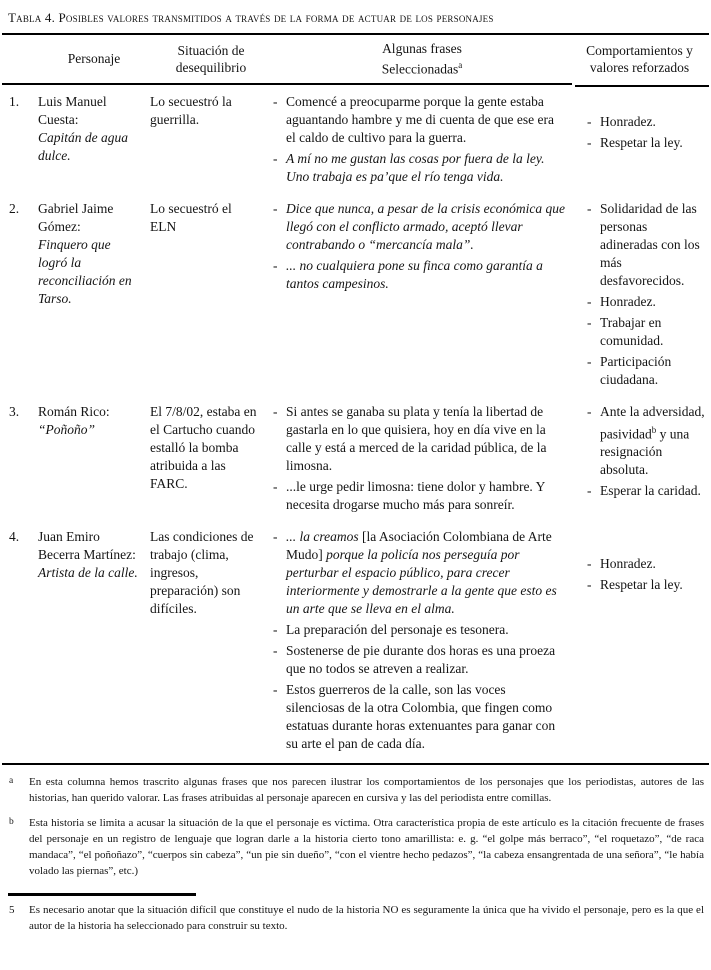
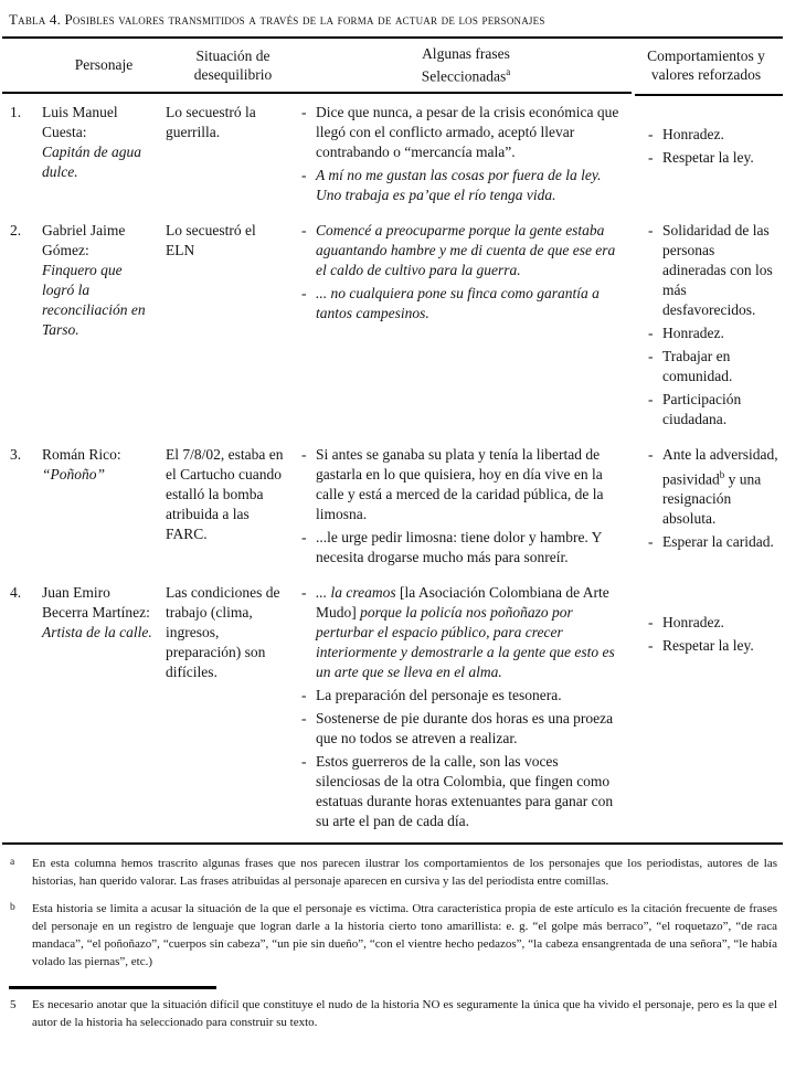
  Tabla 4. Posibles valores transmitidos a través de la forma de actuar de los personajes
  Personaje
  Situación de desequilibrio
  Algunas frases Seleccionadasa
  Comportamientos y valores reforzados
  1.
  Luis Manuel Cuesta:
  Capitán de agua dulce.
  Lo secuestró la guerrilla.
  -
- Comencé a preocuparme porque la gente estaba aguantando hambre y me di cuenta de que ese era el caldo de cultivo para la guerra.
+ Dice que nunca, a pesar de la crisis económica que llegó con el conflicto armado, aceptó llevar contrabando o “mercancía mala”.
  -
  A mí no me gustan las cosas por fuera de la ley. Uno trabaja es pa’que el río tenga vida.
  -
  Honradez.
  -
  Respetar la ley.
  2.
  Gabriel Jaime Gómez:
  Finquero que logró la reconciliación en Tarso.
  Lo secuestró el ELN
  -
- Dice que nunca, a pesar de la crisis económica que llegó con el conflicto armado, aceptó llevar contrabando o “mercancía mala”.
+ Comencé a preocuparme porque la gente estaba aguantando hambre y me di cuenta de que ese era el caldo de cultivo para la guerra.
  -
  ... no cualquiera pone su finca como garantía a tantos campesinos.
  -
  Solidaridad de las personas adineradas con los más desfavorecidos.
  -
  Honradez.
  -
  Trabajar en comunidad.
  -
  Participación ciudadana.
  3.
  Román Rico:
  “Poñoño”
  El 7/8/02, estaba en el Cartucho cuando estalló la bomba atribuida a las FARC.
  -
  Si antes se ganaba su plata y tenía la libertad de gastarla en lo que quisiera, hoy en día vive en la calle y está a merced de la caridad pública, de la limosna.
  -
  ...le urge pedir limosna: tiene dolor y hambre. Y necesita drogarse mucho más para sonreír.
  -
  Ante la adversidad, pasividadb y una resignación absoluta.
  -
  Esperar la caridad.
  4.
  Juan Emiro Becerra Martínez:
  Artista de la calle.
  Las condiciones de trabajo (clima, ingresos, preparación) son difíciles.
  -
- ... la creamos [la Asociación Colombiana de Arte Mudo] porque la policía nos perseguía por perturbar el espacio público, para crecer interiormente y demostrarle a la gente que esto es un arte que se lleva en el alma.
+ ... la creamos [la Asociación Colombiana de Arte Mudo] porque la policía nos poñoñazo por perturbar el espacio público, para crecer interiormente y demostrarle a la gente que esto es un arte que se lleva en el alma.
  -
  La preparación del personaje es tesonera.
  -
  Sostenerse de pie durante dos horas es una proeza que no todos se atreven a realizar.
  -
  Estos guerreros de la calle, son las voces silenciosas de la otra Colombia, que fingen como estatuas durante horas extenuantes para ganar con su arte el pan de cada día.
  -
  Honradez.
  -
  Respetar la ley.
  a
  En esta columna hemos trascrito algunas frases que nos parecen ilustrar los comportamientos de los personajes que los periodistas, autores de las historias, han querido valorar. Las frases atribuidas al personaje aparecen en cursiva y las del periodista entre comillas.
  b
  Esta historia se limita a acusar la situación de la que el personaje es víctima. Otra característica propia de este artículo es la citación frecuente de frases del personaje en un registro de lenguaje que logran darle a la historia cierto tono amarillista: e. g. “el golpe más berraco”, “el roquetazo”, “de raca mandaca”, “el poñoñazo”, “cuerpos sin cabeza”, “un pie sin dueño”, “con el vientre hecho pedazos”, “la cabeza ensangrentada de una señora”, “le había volado las piernas”, etc.)
  5
  Es necesario anotar que la situación difícil que constituye el nudo de la historia NO es seguramente la única que ha vivido el personaje, pero es la que el autor de la historia ha seleccionado para construir su texto.
